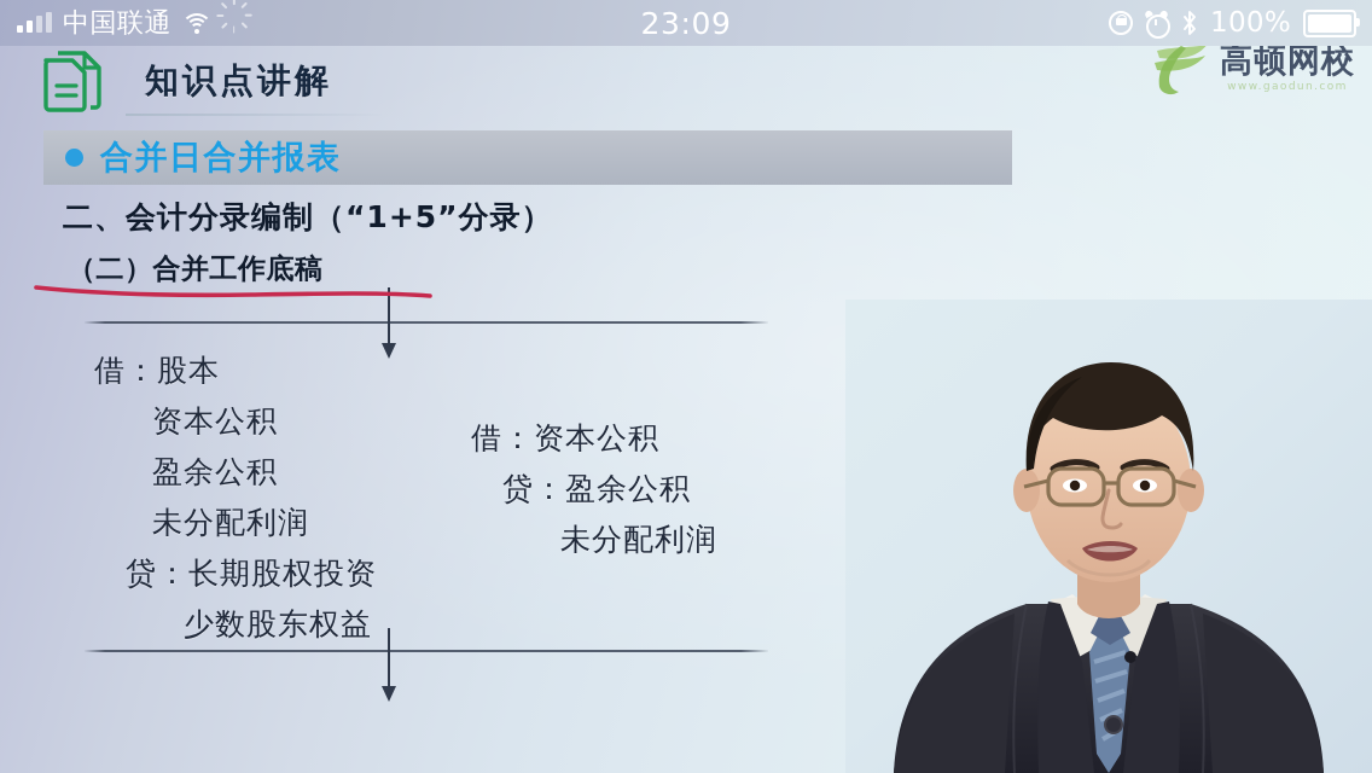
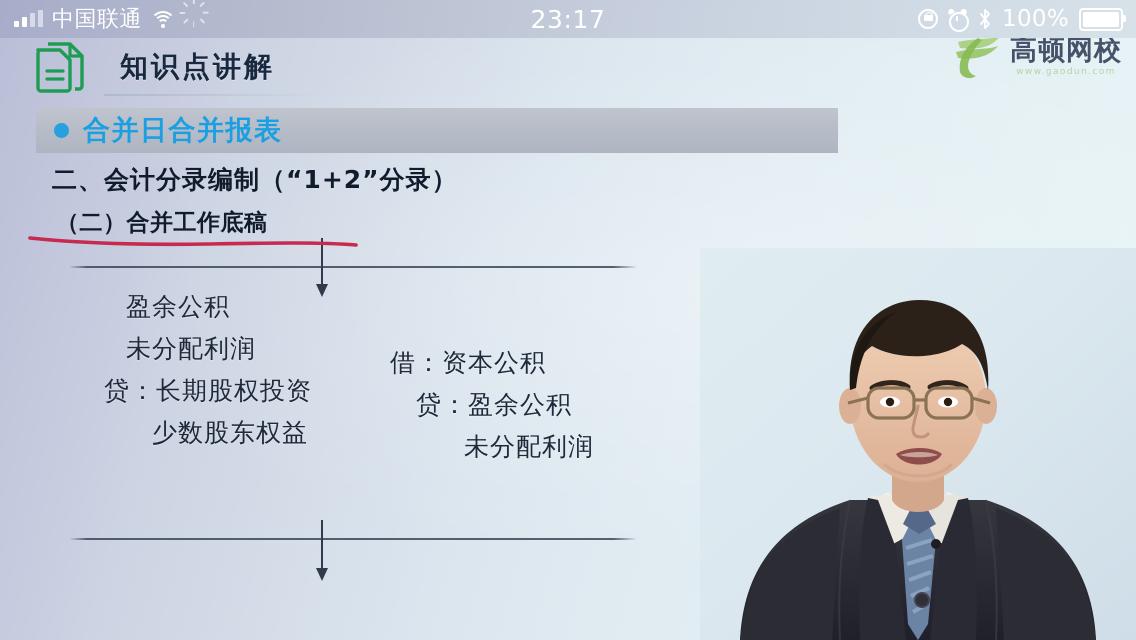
  知识点讲解
  合并日合并报表
- 二、会计分录编制（“1+5”分录）
+ 二、会计分录编制（“1+2”分录）
  （二）合并工作底稿
- 借：股本
- 资本公积
  盈余公积
  未分配利润
  贷：长期股权投资
  少数股东权益
  借：资本公积
  贷：盈余公积
  未分配利润
  高顿网校
  www.gaodun.com
  中国联通
- 23:09
+ 23:17
  100%
